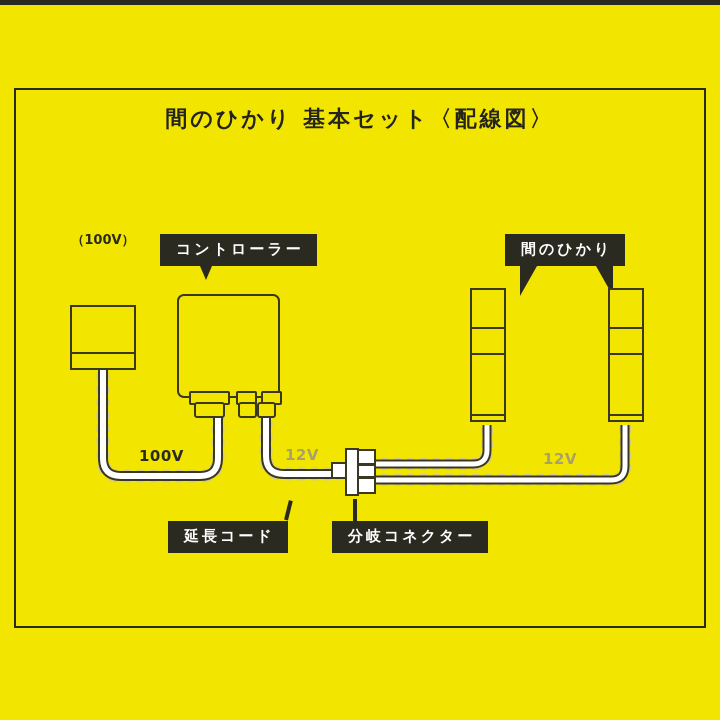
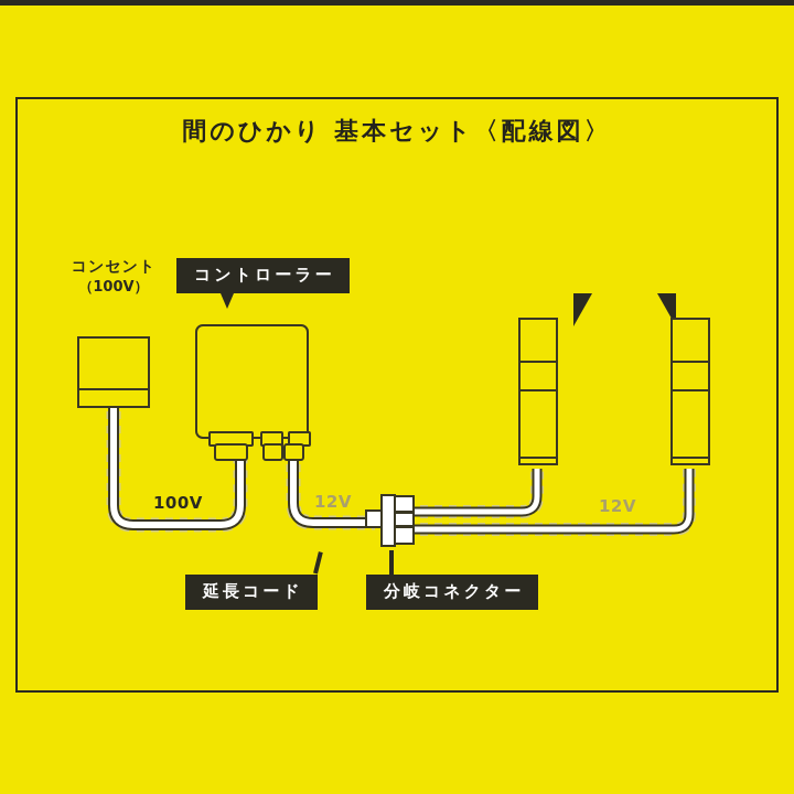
  間のひかり 基本セット〈配線図〉
+ コンセント
  （100V）
  コントローラー
  100V
  12V
  12V
- 間のひかり
  延長コード
  分岐コネクター
